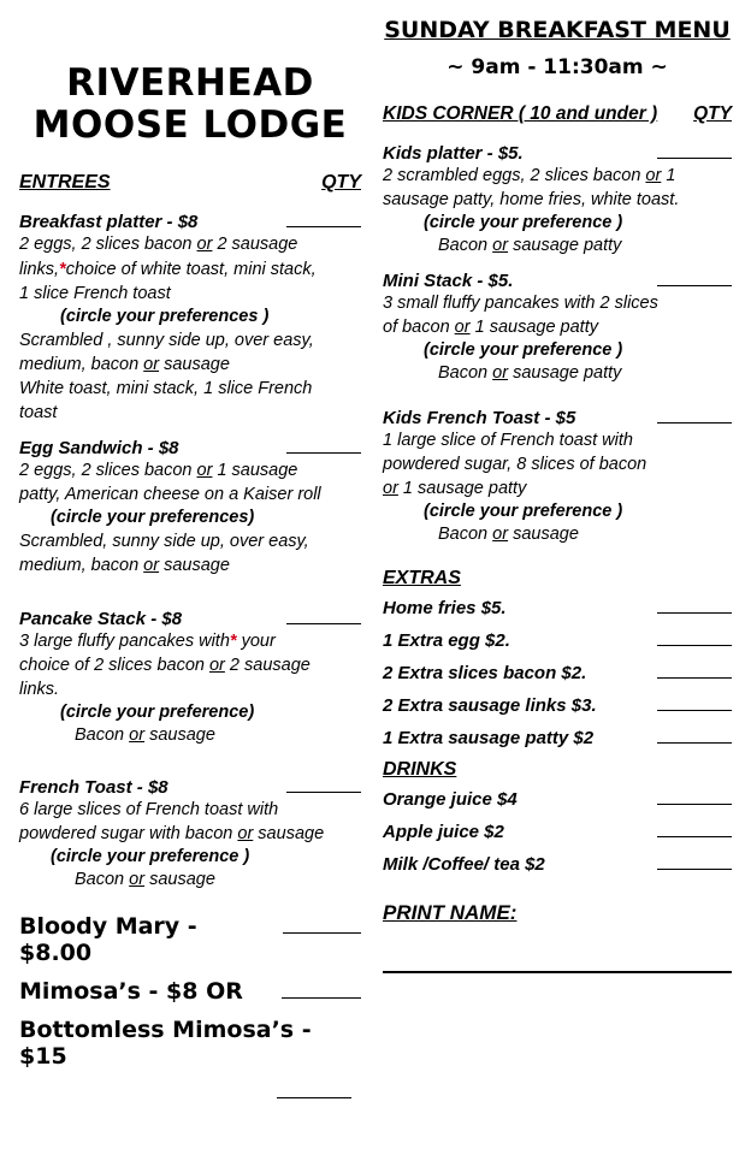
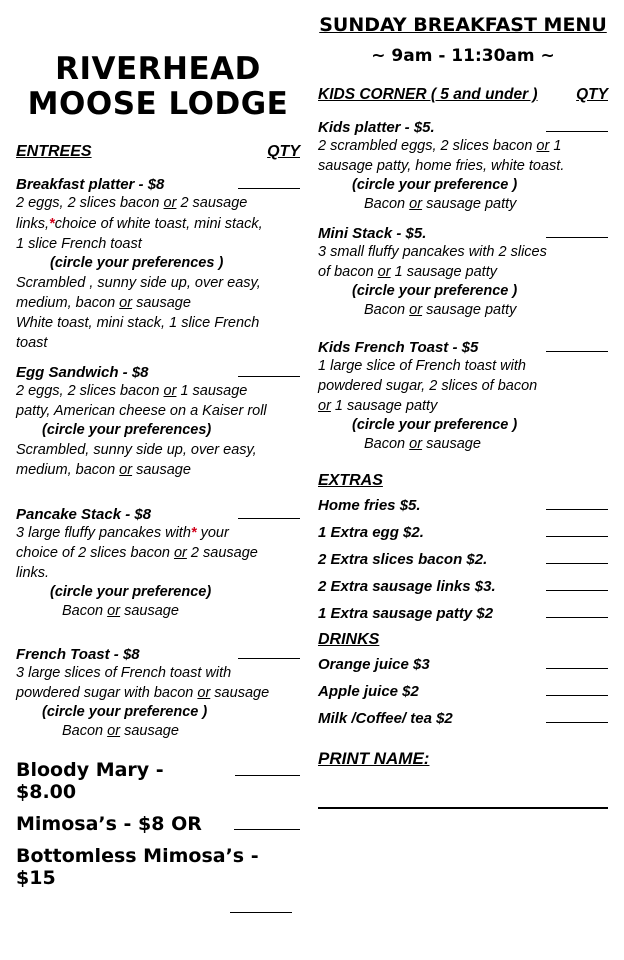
  RIVERHEAD
  MOOSE LODGE
  ENTREES
  QTY
  Breakfast platter - $8
  2 eggs, 2 slices bacon or 2 sausage
  links,*choice of white toast, mini stack,
  1 slice French toast
  (circle your preferences )
  Scrambled , sunny side up, over easy,
  medium, bacon or sausage
  White toast, mini stack, 1 slice French
  toast
  Egg Sandwich - $8
  2 eggs, 2 slices bacon or 1 sausage
  patty, American cheese on a Kaiser roll
  (circle your preferences)
  Scrambled, sunny side up, over easy,
  medium, bacon or sausage
  Pancake Stack - $8
  3 large fluffy pancakes with* your
  choice of 2 slices bacon or 2 sausage
  links.
  (circle your preference)
  Bacon or sausage
  French Toast - $8
- 6 large slices of French toast with
+ 3 large slices of French toast with
  powdered sugar with bacon or sausage
  (circle your preference )
  Bacon or sausage
  Bloody Mary - $8.00
  Mimosa’s - $8 OR
  Bottomless Mimosa’s - $15
  SUNDAY BREAKFAST MENU
  ~ 9am - 11:30am ~
- KIDS CORNER ( 10 and under )
+ KIDS CORNER ( 5 and under )
  QTY
  Kids platter - $5.
  2 scrambled eggs, 2 slices bacon or 1
  sausage patty, home fries, white toast.
  (circle your preference )
  Bacon or sausage patty
  Mini Stack - $5.
  3 small fluffy pancakes with 2 slices
  of bacon or 1 sausage patty
  (circle your preference )
  Bacon or sausage patty
  Kids French Toast - $5
  1 large slice of French toast with
- powdered sugar, 8 slices of bacon
+ powdered sugar, 2 slices of bacon
  or 1 sausage patty
  (circle your preference )
  Bacon or sausage
  EXTRAS
  Home fries $5.
  1 Extra egg $2.
  2 Extra slices bacon $2.
  2 Extra sausage links $3.
  1 Extra sausage patty $2
  DRINKS
- Orange juice $4
+ Orange juice $3
  Apple juice $2
  Milk /Coffee/ tea $2
  PRINT NAME:
